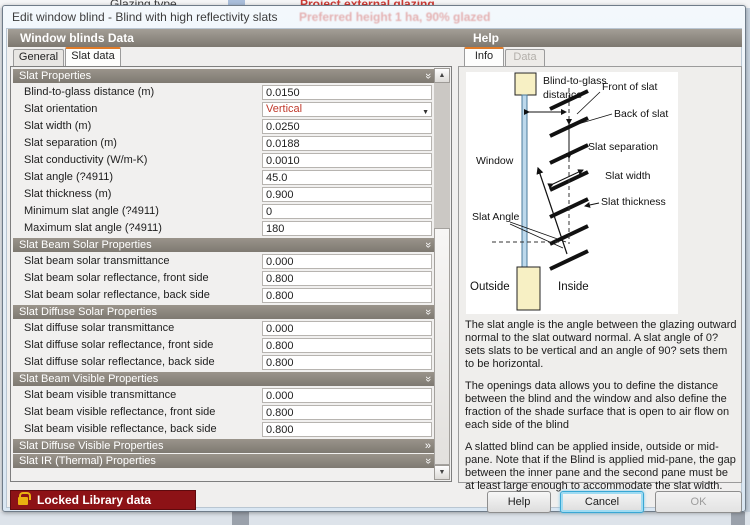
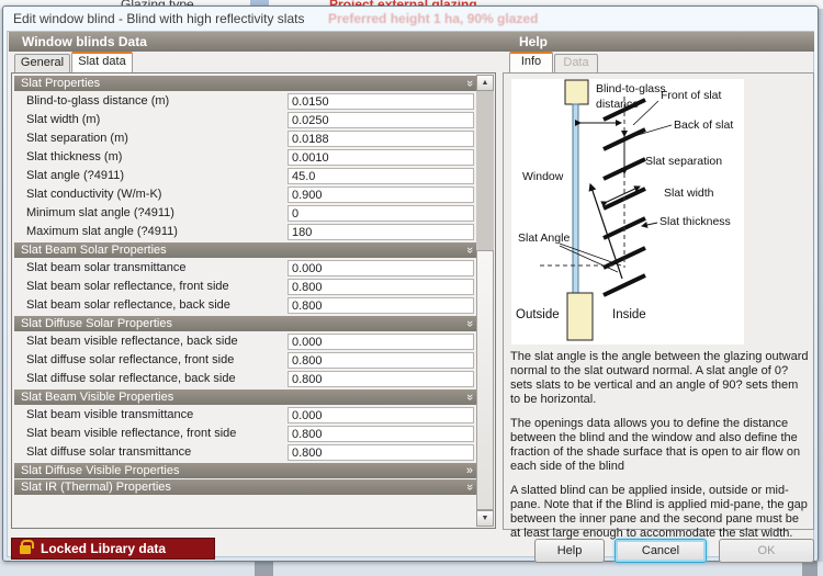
  Glazing type
  Project external glazing
  Edit window blind - Blind with high reflectivity slats
  Preferred height 1 ha, 90% glazed
  Window blinds Data
  Help
  General
  Slat data
  Info
  Data
  Slat Properties
  Blind-to-glass distance (m)
  0.0150
- Slat orientation
- Vertical
  Slat width (m)
  0.0250
  Slat separation (m)
  0.0188
- Slat conductivity (W/m-K)
+ Slat thickness (m)
  0.0010
  Slat angle (?4911)
  45.0
- Slat thickness (m)
+ Slat conductivity (W/m-K)
  0.900
  Minimum slat angle (?4911)
  0
  Maximum slat angle (?4911)
  180
  Slat Beam Solar Properties
  Slat beam solar transmittance
  0.000
  Slat beam solar reflectance, front side
  0.800
  Slat beam solar reflectance, back side
  0.800
  Slat Diffuse Solar Properties
- Slat diffuse solar transmittance
+ Slat beam visible reflectance, back side
  0.000
  Slat diffuse solar reflectance, front side
  0.800
  Slat diffuse solar reflectance, back side
  0.800
  Slat Beam Visible Properties
  Slat beam visible transmittance
  0.000
  Slat beam visible reflectance, front side
  0.800
- Slat beam visible reflectance, back side
+ Slat diffuse solar transmittance
  0.800
  Slat Diffuse Visible Properties
  »
  Slat IR (Thermal) Properties
  Blind-to-glass
  distance
  Front of slat
  Back of slat
  Slat separation
  Slat width
  Slat thickness
  Window
  Slat Angle
  Outside
  Inside
  The slat angle is the angle between the glazing outward normal to the slat outward normal. A slat angle of 0?sets slats to be vertical and an angle of 90? sets them to be horizontal.
  The openings data allows you to define the distance between the blind and the window and also define the fraction of the shade surface that is open to air flow on each side of the blind
  A slatted blind can be applied inside, outside or mid-pane. Note that if the Blind is applied mid-pane, the gap between the inner pane and the second pane must be at least large enough to accommodate the slat width.
  Locked Library data
  Help
  Cancel
  OK
